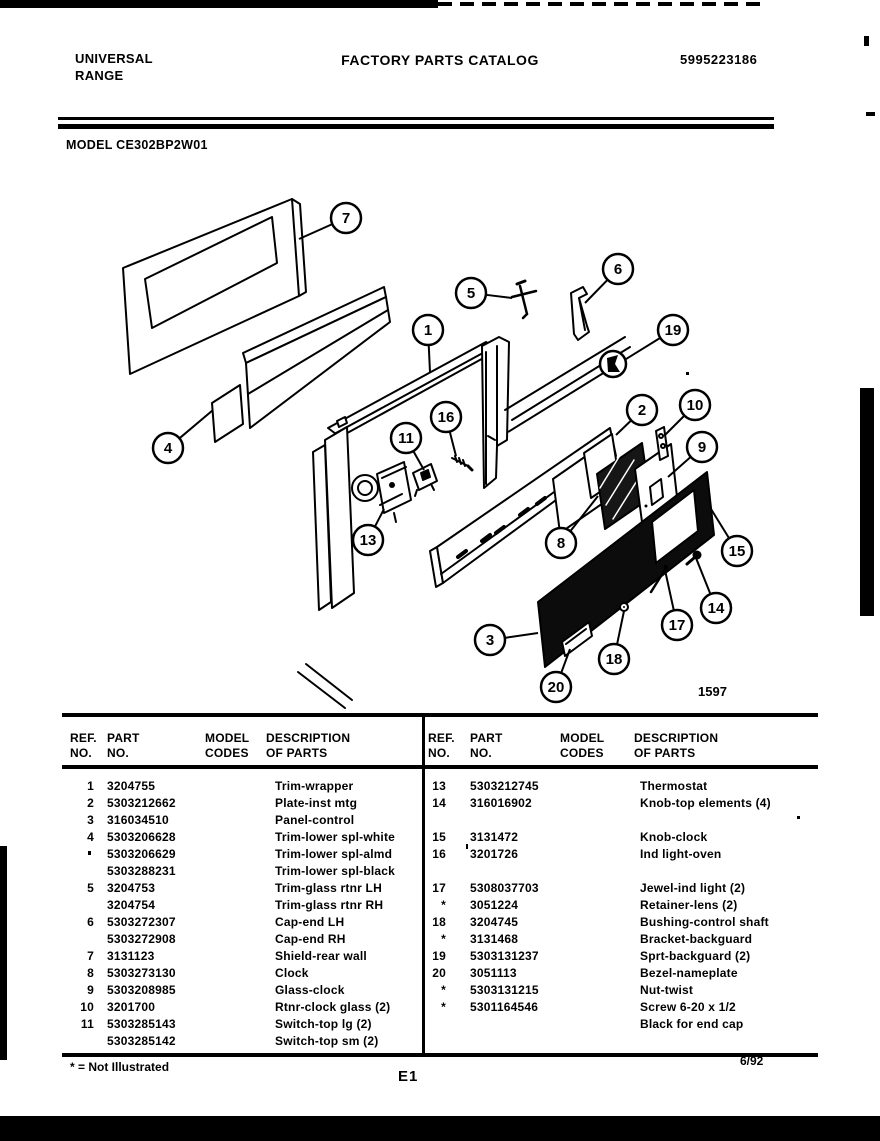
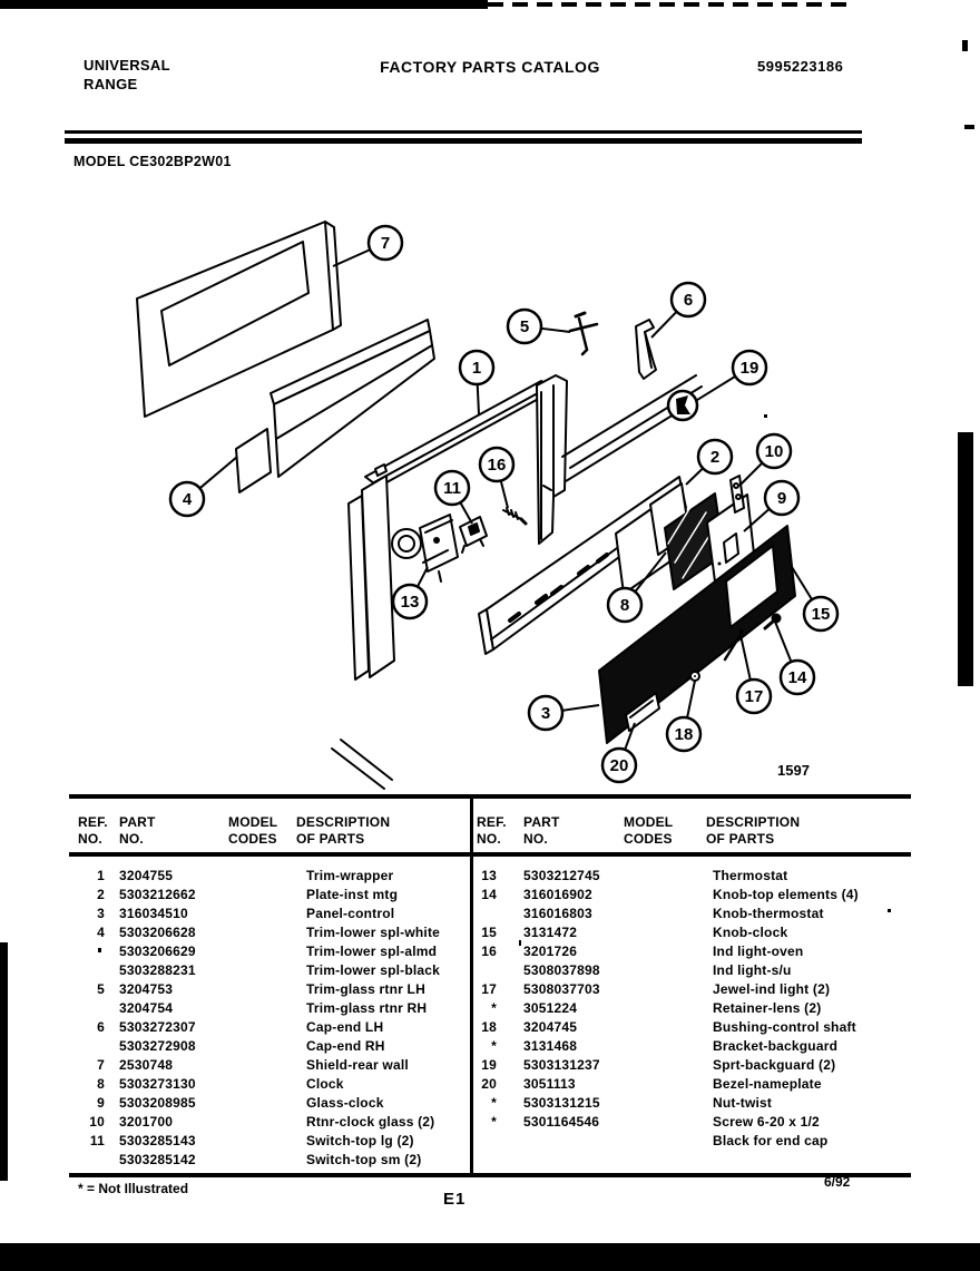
  UNIVERSAL
  RANGE
  FACTORY PARTS CATALOG
  5995223186
  MODEL CE302BP2W01
  1
  2
  3
  4
  5
  6
  7
  8
  9
  10
  11
  13
  14
  15
  16
  17
  18
  19
  20
  1597
  REF.
  NO.
  PART
  NO.
  MODEL
  CODES
  DESCRIPTION
  OF PARTS
  REF.
  NO.
  PART
  NO.
  MODEL
  CODES
  DESCRIPTION
  OF PARTS
  1
  3204755
  Trim-wrapper
  2
  5303212662
  Plate-inst mtg
  3
  316034510
  Panel-control
  4
  5303206628
  Trim-lower spl-white
  5303206629
  Trim-lower spl-almd
  5303288231
  Trim-lower spl-black
  5
  3204753
  Trim-glass rtnr LH
  3204754
  Trim-glass rtnr RH
  6
  5303272307
  Cap-end LH
  5303272908
  Cap-end RH
  7
- 3131123
+ 2530748
  Shield-rear wall
  8
  5303273130
  Clock
  9
  5303208985
  Glass-clock
  10
  3201700
  Rtnr-clock glass (2)
  11
  5303285143
  Switch-top lg (2)
  5303285142
  Switch-top sm (2)
  13
  5303212745
  Thermostat
  14
  316016902
  Knob-top elements (4)
+ 316016803
+ Knob-thermostat
  15
  3131472
  Knob-clock
  16
  3201726
  Ind light-oven
+ 5308037898
+ Ind light-s/u
  17
  5308037703
  Jewel-ind light (2)
  *
  3051224
  Retainer-lens (2)
  18
  3204745
  Bushing-control shaft
  *
  3131468
  Bracket-backguard
  19
  5303131237
  Sprt-backguard (2)
  20
  3051113
  Bezel-nameplate
  *
  5303131215
  Nut-twist
  *
  5301164546
  Screw 6-20 x 1/2
  Black for end cap
  * = Not Illustrated
  E1
  6/92
